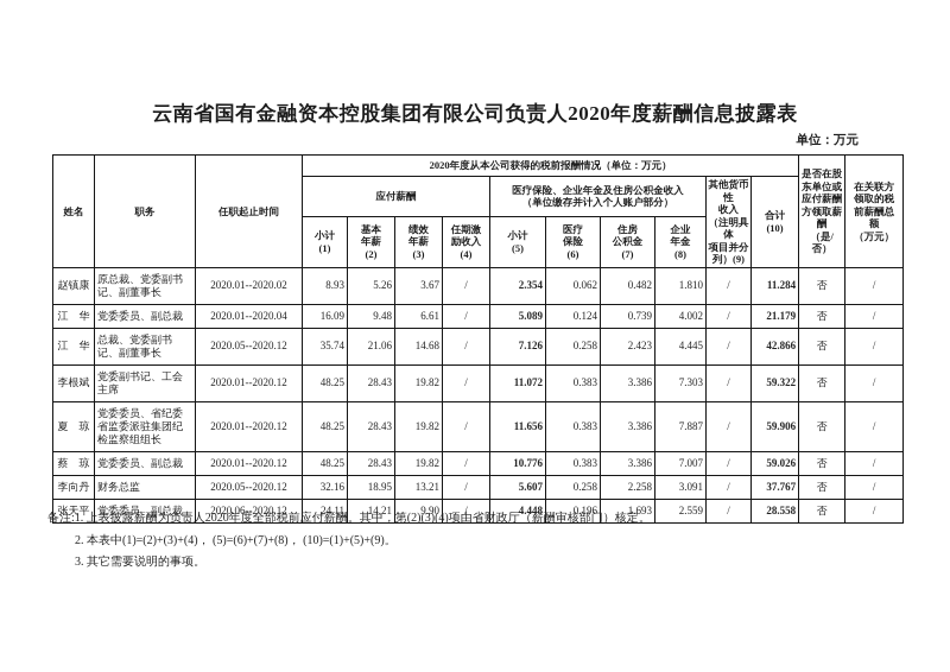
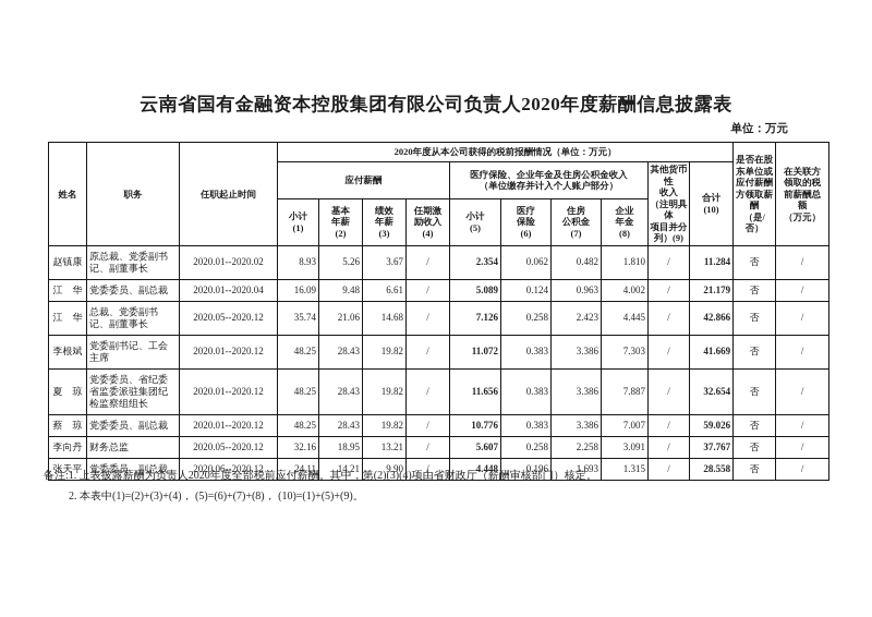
  云南省国有金融资本控股集团有限公司负责人2020年度薪酬信息披露表
  单位：万元
  姓名	职务	任职起止时间	2020年度从本公司获得的税前报酬情况（单位：万元）	是否在股 东单位或 应付薪酬 方领取薪 酬 （是/否）	在关联方 领取的税 前薪酬总 额 （万元）
  应付薪酬	医疗保险、企业年金及住房公积金收入 （单位缴存并计入个人账户部分）	其他货币性 收入 （注明具体 项目并分 列）(9)	合计 (10)
  小计 (1)	基本 年薪 (2)	绩效 年薪 (3)	任期激 励收入 (4)	小计 (5)	医疗 保险 (6)	住房 公积金 (7)	企业 年金 (8)
  赵镇康	原总裁、党委副书记、副董事长	2020.01--2020.02	8.93	5.26	3.67	/	2.354	0.062	0.482	1.810	/	11.284	否	/
- 江 华	党委委员、副总裁	2020.01--2020.04	16.09	9.48	6.61	/	5.089	0.124	0.739	4.002	/	21.179	否	/
+ 江 华	党委委员、副总裁	2020.01--2020.04	16.09	9.48	6.61	/	5.089	0.124	0.963	4.002	/	21.179	否	/
  江 华	总裁、党委副书记、副董事长	2020.05--2020.12	35.74	21.06	14.68	/	7.126	0.258	2.423	4.445	/	42.866	否	/
- 李根斌	党委副书记、工会主席	2020.01--2020.12	48.25	28.43	19.82	/	11.072	0.383	3.386	7.303	/	59.322	否	/
+ 李根斌	党委副书记、工会主席	2020.01--2020.12	48.25	28.43	19.82	/	11.072	0.383	3.386	7.303	/	41.669	否	/
- 夏 琼	党委委员、省纪委省监委派驻集团纪检监察组组长	2020.01--2020.12	48.25	28.43	19.82	/	11.656	0.383	3.386	7.887	/	59.906	否	/
+ 夏 琼	党委委员、省纪委省监委派驻集团纪检监察组组长	2020.01--2020.12	48.25	28.43	19.82	/	11.656	0.383	3.386	7.887	/	32.654	否	/
  蔡 琼	党委委员、副总裁	2020.01--2020.12	48.25	28.43	19.82	/	10.776	0.383	3.386	7.007	/	59.026	否	/
  李向丹	财务总监	2020.05--2020.12	32.16	18.95	13.21	/	5.607	0.258	2.258	3.091	/	37.767	否	/
- 张天平	党委委员、副总裁	2020.06--2020.12	24.11	14.21	9.90	/	4.448	0.196	1.693	2.559	/	28.558	否	/
+ 张天平	党委委员、副总裁	2020.06--2020.12	24.11	14.21	9.90	/	4.448	0.196	1.693	1.315	/	28.558	否	/
  备注:1. 上表披露薪酬为负责人2020年度全部税前应付薪酬。其中，第(2)(3)(4)项由省财政厅（薪酬审核部门）核定。
  2. 本表中(1)=(2)+(3)+(4)， (5)=(6)+(7)+(8)， (10)=(1)+(5)+(9)。
- 3. 其它需要说明的事项。
